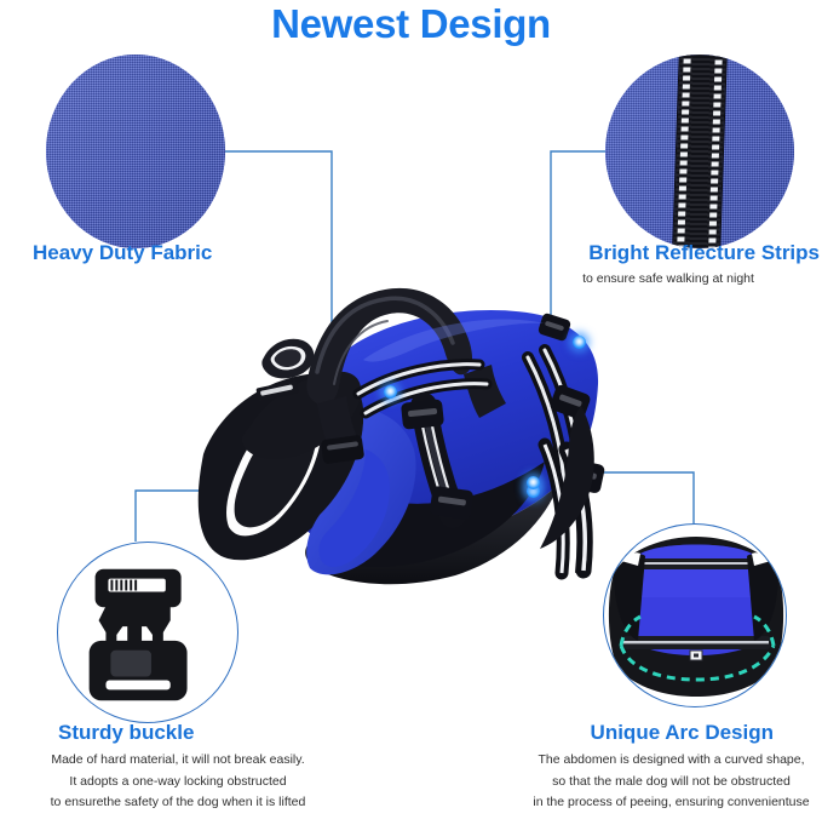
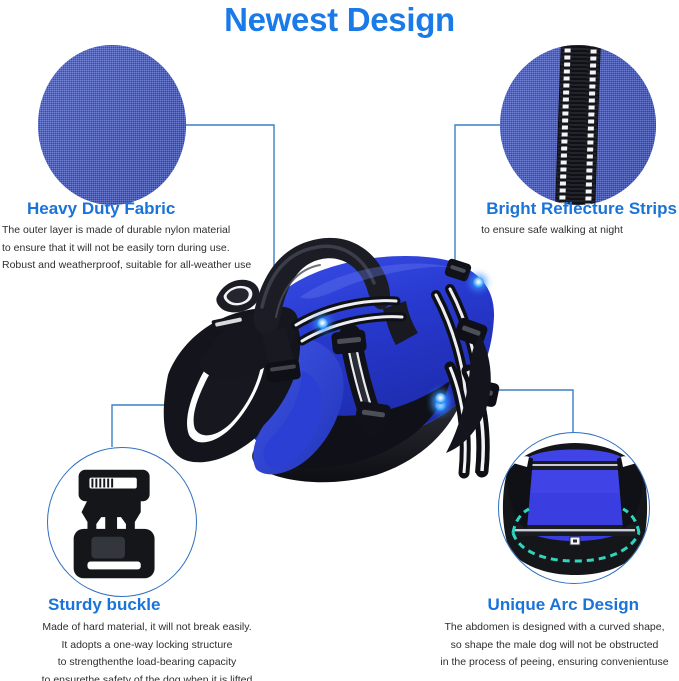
  Newest Design
  Heavy Duty Fabric
+ The outer layer is made of durable nylon material
+ to ensure that it will not be easily torn during use.
+ Robust and weatherproof, suitable for all-weather use
  Bright Reflecture Strips
  to ensure safe walking at night
  Sturdy buckle
  Made of hard material, it will not break easily.
- It adopts a one-way locking obstructed
+ It adopts a one-way locking structure
+ to strengthenthe load-bearing capacity
  to ensurethe safety of the dog when it is lifted
  Unique Arc Design
  The abdomen is designed with a curved shape,
- so that the male dog will not be obstructed
+ so shape the male dog will not be obstructed
  in the process of peeing, ensuring convenientuse
